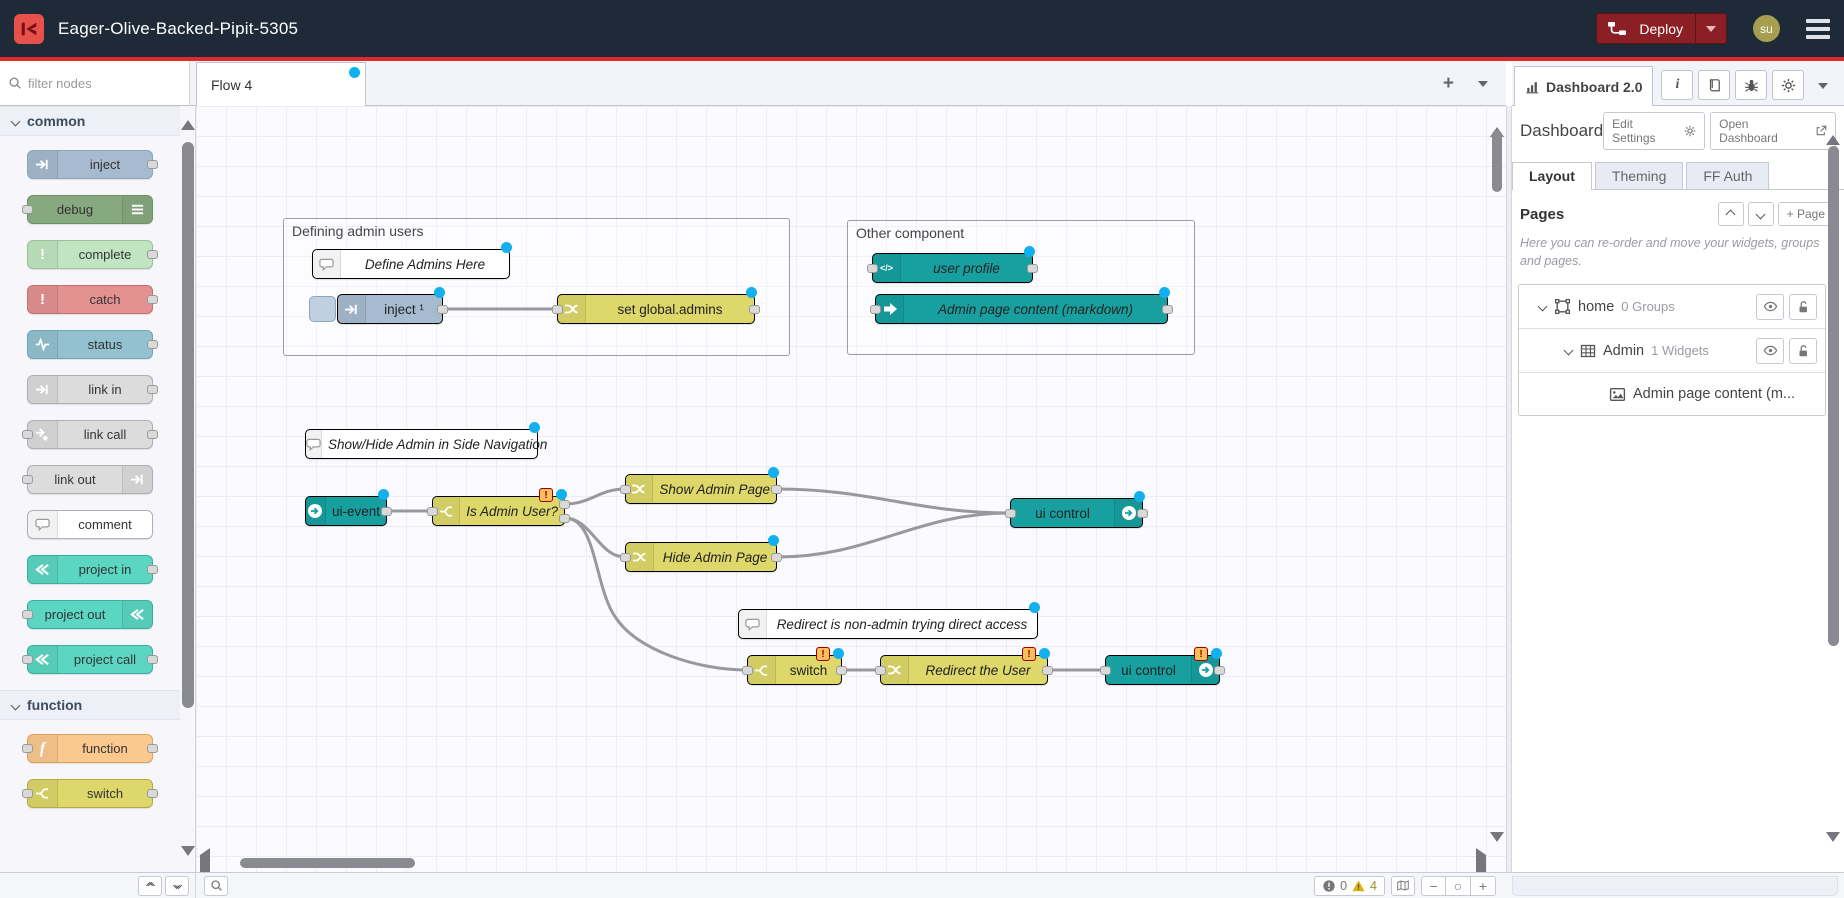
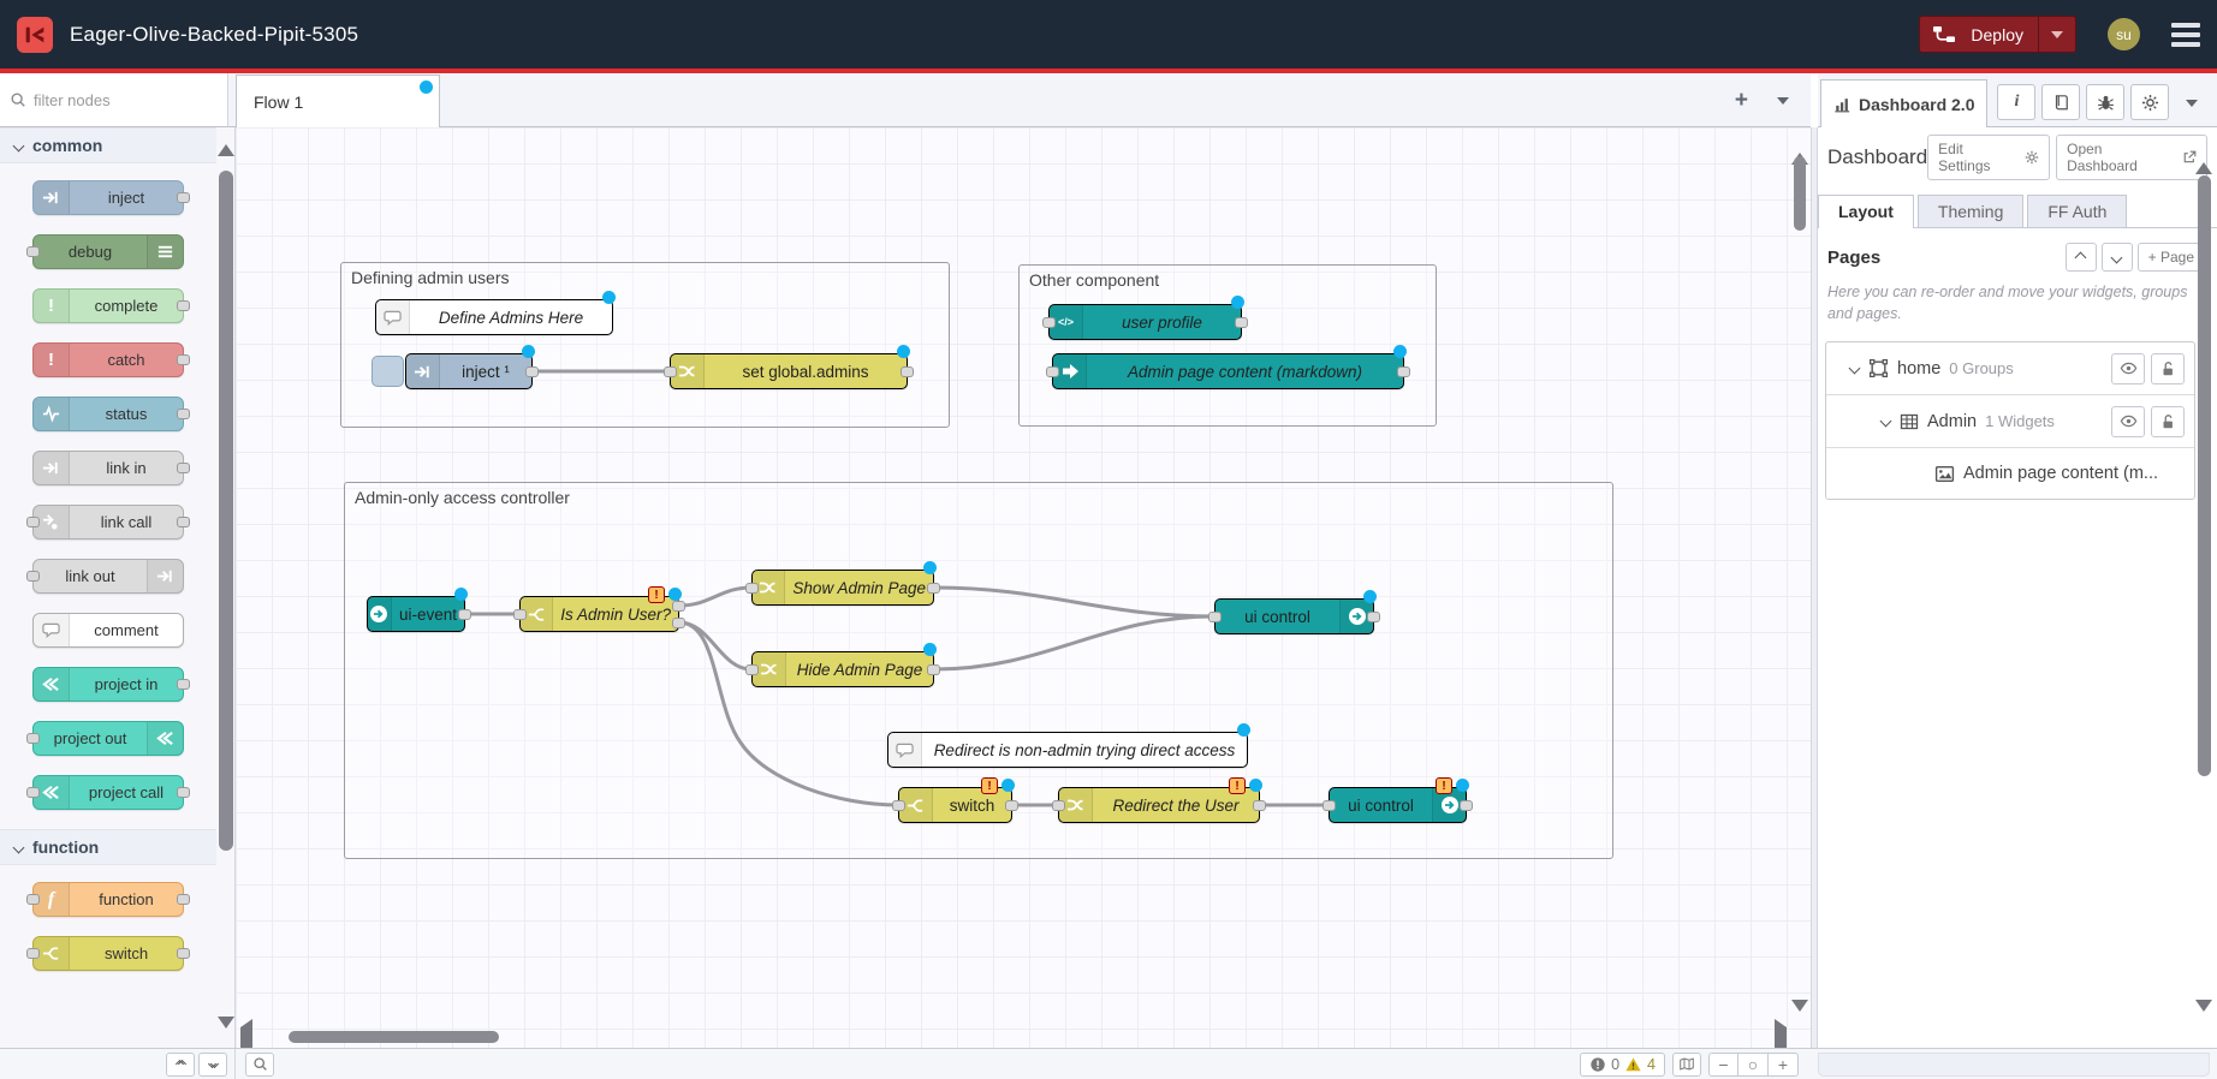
  Eager-Olive-Backed-Pipit-5305
  Deploy
  su
  filter nodes
- Flow 4
+ Flow 1
  +
  Dashboard 2.0
  i
  common
  inject
  debug
  !
  complete
  !
  catch
  status
  link in
  link call
  link out
  comment
  project in
  project out
  project call
  function
  f
  function
  switch
  Defining admin users
  Other component
+ Admin-only access controller
  Define Admins Here
  inject ¹
  set global.admins
  </>
  user profile
  Admin page content (markdown)
- Show/Hide Admin in Side Navigation
  ui-event
  Is Admin User?
  !
  Show Admin Page
  Hide Admin Page
  ui control
  Redirect is non-admin trying direct access
  switch
  !
  Redirect the User
  !
  ui control
  !
  Dashboard
  Edit Settings
  Open Dashboard
  Layout
  Theming
  FF Auth
  Pages
  + Page
  Here you can re-order and move your widgets, groups and pages.
  home
  0 Groups
  Admin
  1 Widgets
  Admin page content (m...
  0
  4
  −
  ○
  +
